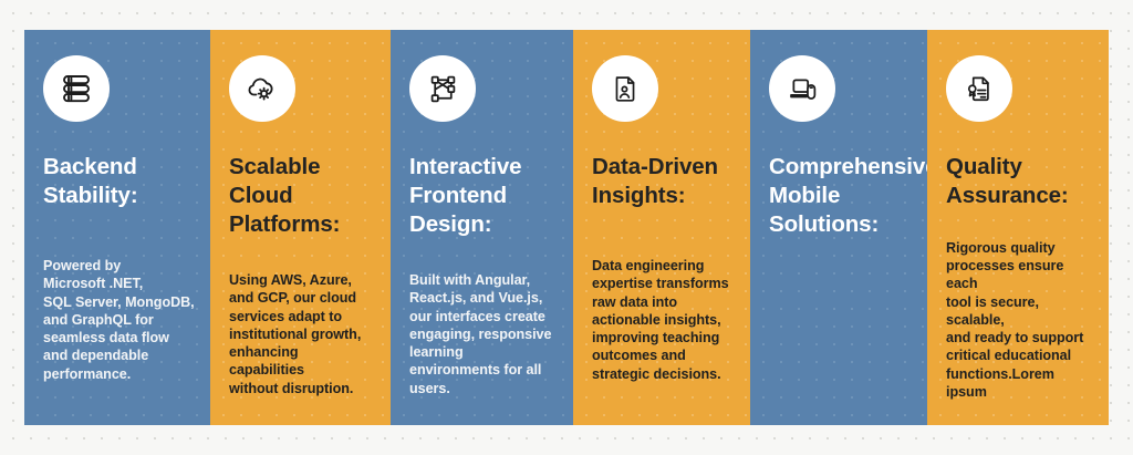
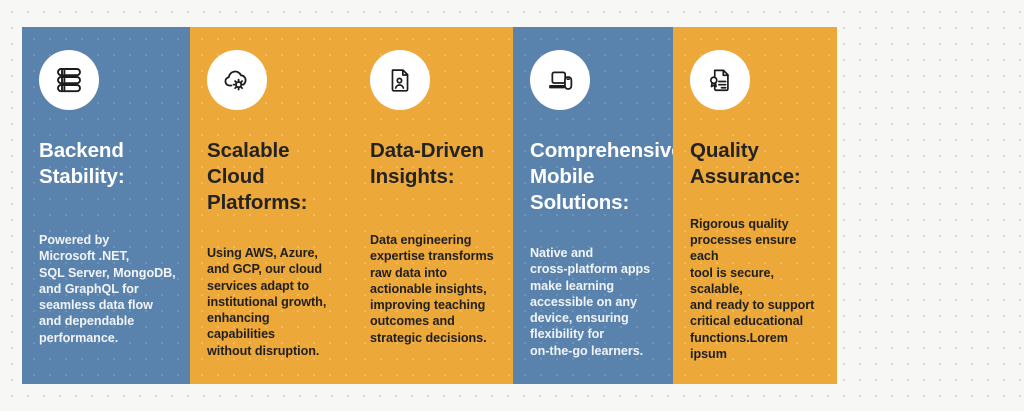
  Backend
  Stability:
  Powered by
  Microsoft .NET,
  SQL Server, MongoDB,
  and GraphQL for
  seamless data flow
  and dependable
  performance.
  Scalable Cloud
  Platforms:
  Using AWS, Azure,
  and GCP, our cloud
  services adapt to
  institutional growth,
  enhancing capabilities
  without disruption.
- Interactive
- Frontend
- Design:
- Built with Angular,
- React.js, and Vue.js,
- our interfaces create
- engaging, responsive
- learning
- environments for all
- users.
  Data-Driven
  Insights:
  Data engineering
  expertise transforms
  raw data into
  actionable insights,
  improving teaching
  outcomes and
  strategic decisions.
  Comprehensiv
  Mobile
  Solutions:
+ Native and
+ cross-platform apps
+ make learning
+ accessible on any
+ device, ensuring
+ flexibility for
+ on-the-go learners.
  Quality
  Assurance:
  Rigorous quality
  processes ensure each
  tool is secure, scalable,
  and ready to support
  critical educational
  functions.Lorem ipsum
